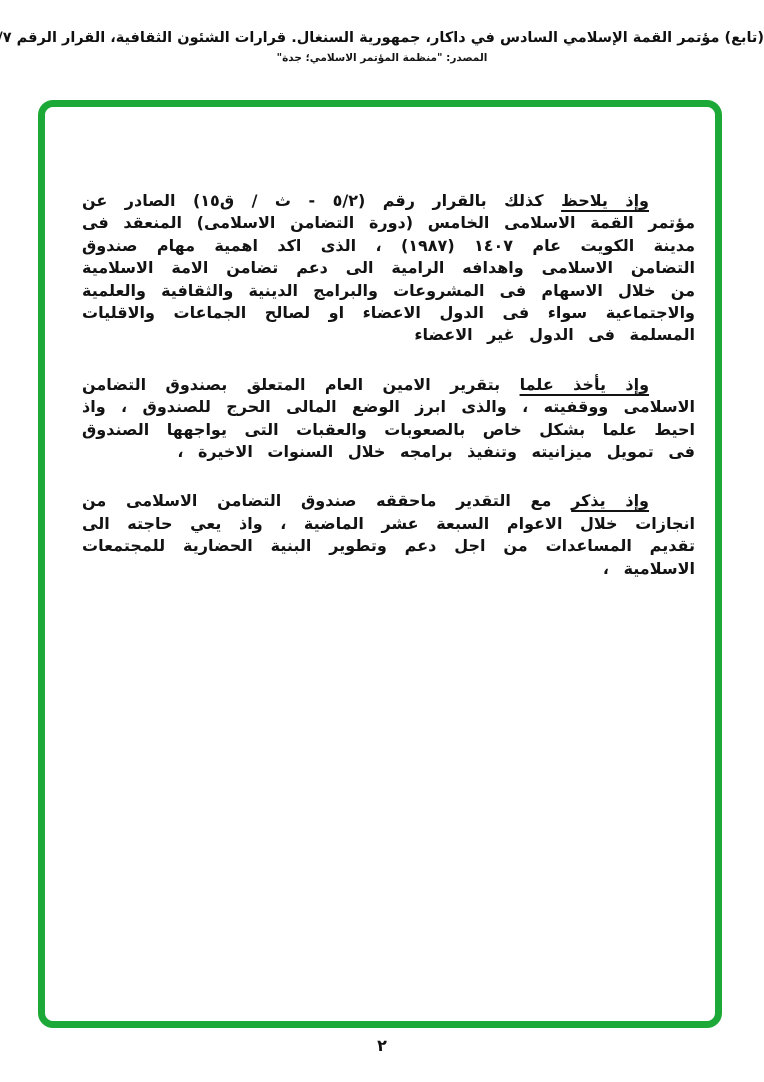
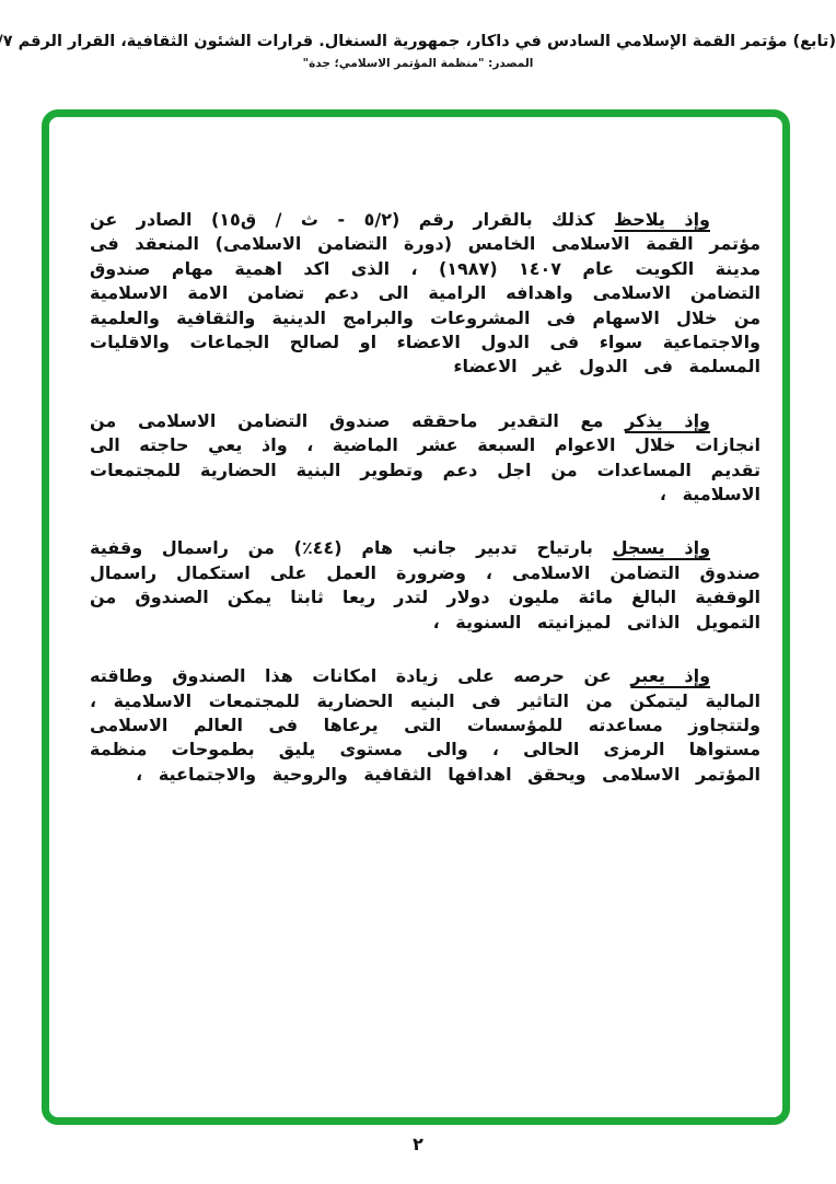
  (تابع) مؤتمر القمة الإسلامي السادس في داكار، جمهورية السنغال. قرارات الشئون الثقافية، القرار الرقم /٧
  المصدر: "منظمة المؤتمر الاسلامي؛ جدة"
  وإذ يلاحظ كذلك بالقرار رقم (٥/٢ - ث / ق١٥) الصادر عن مؤتمر القمة الاسلامى الخامس (دورة التضامن الاسلامى) المنعقد فى مدينة الكويت عام ١٤٠٧ (١٩٨٧) ، الذى اكد اهمية مهام صندوق التضامن الاسلامى واهدافه الرامية الى دعم تضامن الامة الاسلامية من خلال الاسهام فى المشروعات والبرامج الدينية والثقافية والعلمية والاجتماعية سواء فى الدول الاعضاء او لصالح الجماعات والاقليات المسلمة فى الدول غير الاعضاء
- وإذ يأخذ علما بتقرير الامين العام المتعلق بصندوق التضامن الاسلامى ووقفيته ، والذى ابرز الوضع المالى الحرج للصندوق ، واذ احيط علما بشكل خاص بالصعوبات والعقبات التى يواجهها الصندوق فى تمويل ميزانيته وتنفيذ برامجه خلال السنوات الاخيرة ،
  وإذ يذكر مع التقدير ماحققه صندوق التضامن الاسلامى من انجازات خلال الاعوام السبعة عشر الماضية ، واذ يعي حاجته الى تقديم المساعدات من اجل دعم وتطوير البنية الحضارية للمجتمعات الاسلامية ،
+ وإذ يسجل بارتياح تدبير جانب هام (٤٤٪) من راسمال وقفية صندوق التضامن الاسلامى ، وضرورة العمل على استكمال راسمال الوقفية البالغ مائة مليون دولار لتدر ريعا ثابتا يمكن الصندوق من التمويل الذاتى لميزانيته السنوية ،
+ وإذ يعبر عن حرصه على زيادة امكانات هذا الصندوق وطاقته المالية ليتمكن من التاثير فى البنيه الحضارية للمجتمعات الاسلامية ، ولتتجاوز مساعدته للمؤسسات التى يرعاها فى العالم الاسلامى مستواها الرمزى الحالى ، والى مستوى يليق بطموحات منظمة المؤتمر الاسلامى ويحقق اهدافها الثقافية والروحية والاجتماعية ،
  ٢
